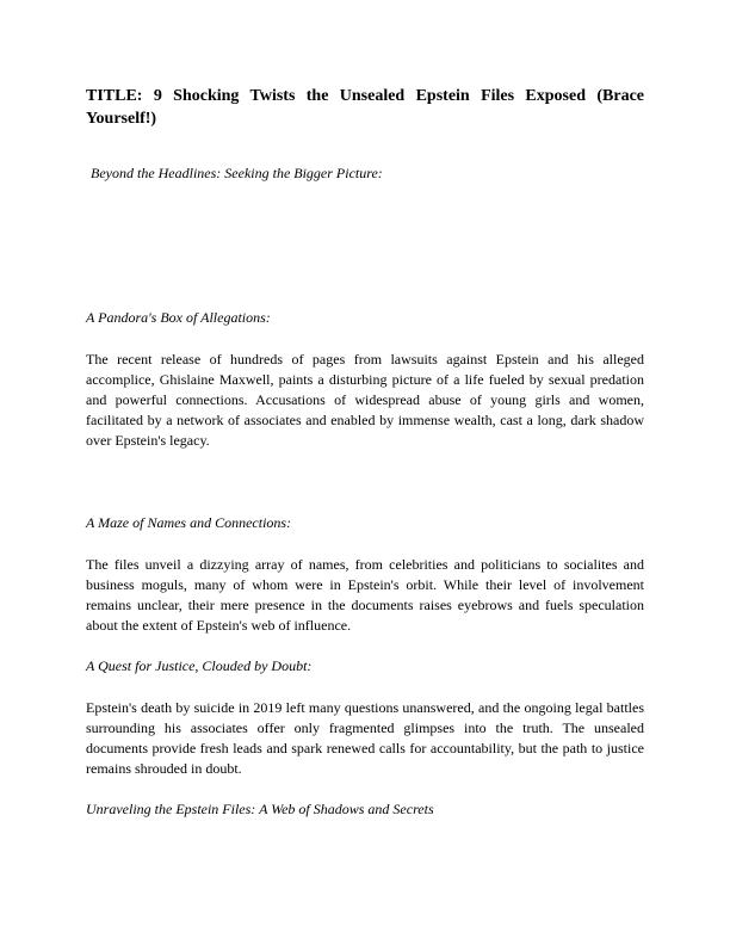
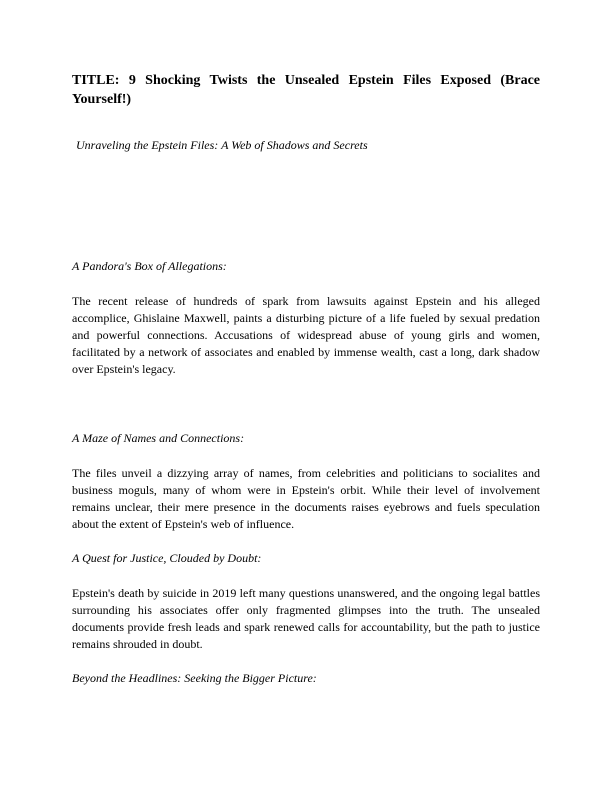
  TITLE: 9 Shocking Twists the Unsealed Epstein Files Exposed (Brace Yourself!)
- Beyond the Headlines: Seeking the Bigger Picture:
+ Unraveling the Epstein Files: A Web of Shadows and Secrets
  A Pandora's Box of Allegations:
- The recent release of hundreds of pages from lawsuits against Epstein and his alleged accomplice, Ghislaine Maxwell, paints a disturbing picture of a life fueled by sexual predation and powerful connections. Accusations of widespread abuse of young girls and women, facilitated by a network of associates and enabled by immense wealth, cast a long, dark shadow over Epstein's legacy.
+ The recent release of hundreds of spark from lawsuits against Epstein and his alleged accomplice, Ghislaine Maxwell, paints a disturbing picture of a life fueled by sexual predation and powerful connections. Accusations of widespread abuse of young girls and women, facilitated by a network of associates and enabled by immense wealth, cast a long, dark shadow over Epstein's legacy.
  A Maze of Names and Connections:
  The files unveil a dizzying array of names, from celebrities and politicians to socialites and business moguls, many of whom were in Epstein's orbit. While their level of involvement remains unclear, their mere presence in the documents raises eyebrows and fuels speculation about the extent of Epstein's web of influence.
  A Quest for Justice, Clouded by Doubt:
  Epstein's death by suicide in 2019 left many questions unanswered, and the ongoing legal battles surrounding his associates offer only fragmented glimpses into the truth. The unsealed documents provide fresh leads and spark renewed calls for accountability, but the path to justice remains shrouded in doubt.
- Unraveling the Epstein Files: A Web of Shadows and Secrets
+ Beyond the Headlines: Seeking the Bigger Picture:
